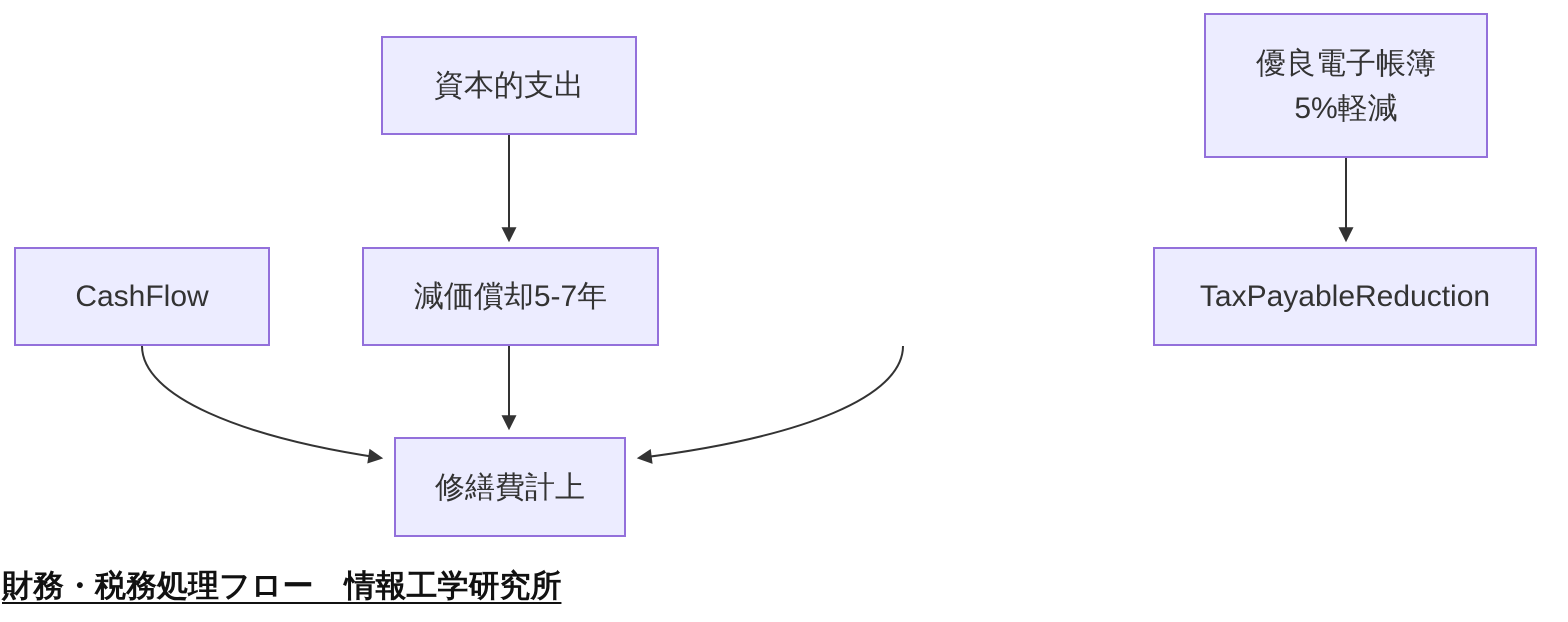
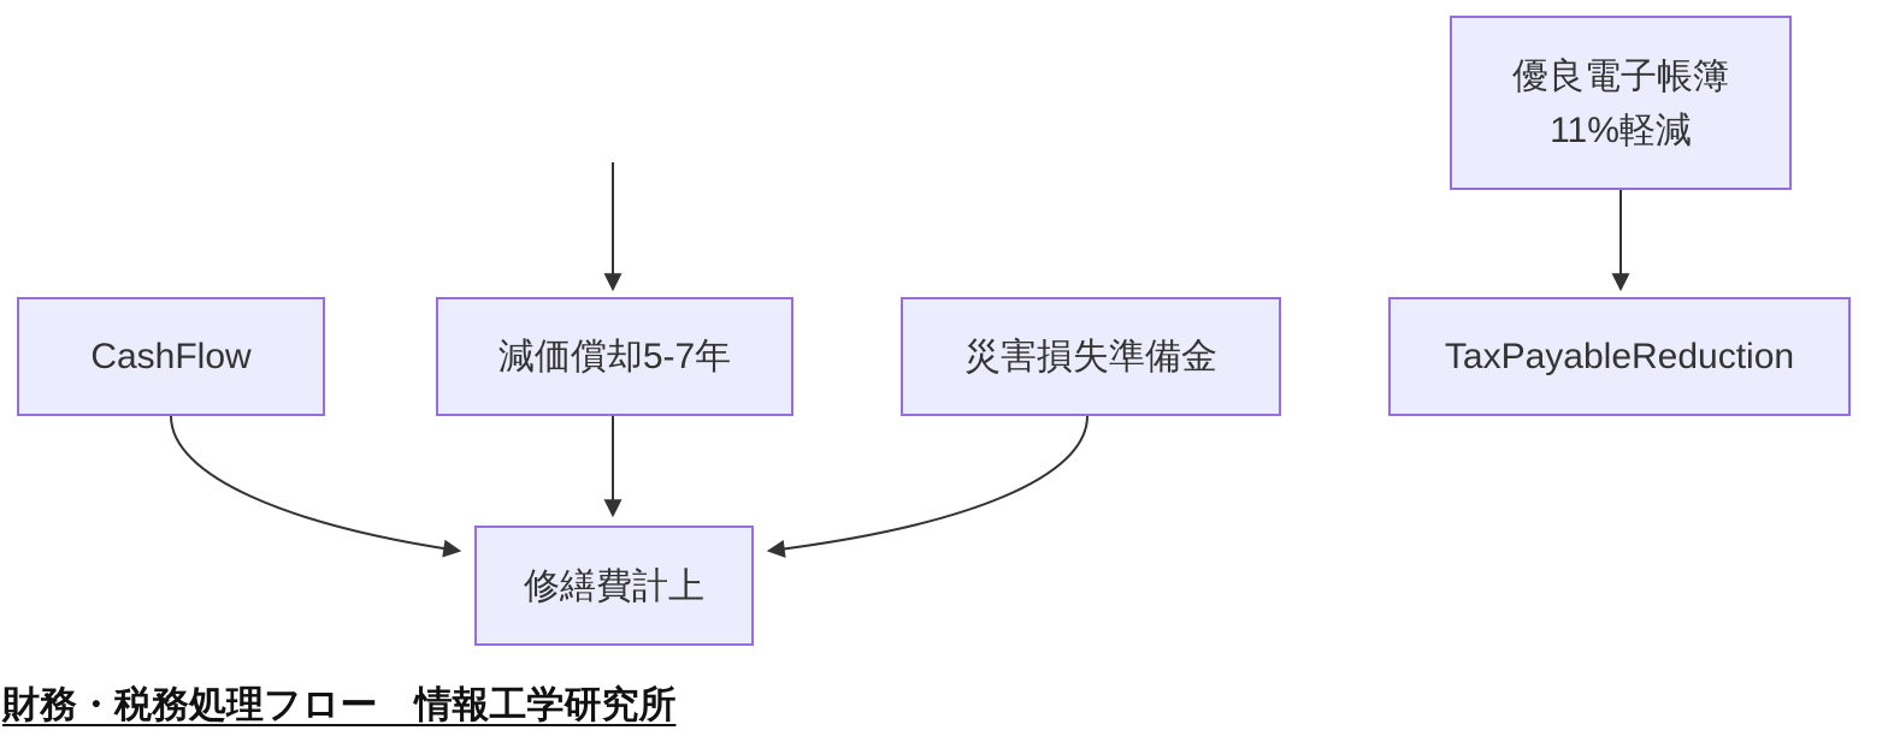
- 資本的支出
  優良電子帳簿
- 5%軽減
+ 11%軽減
  CashFlow
  減価償却5-7年
+ 災害損失準備金
  TaxPayableReduction
  修繕費計上
  財務・税務処理フロー 情報工学研究所
